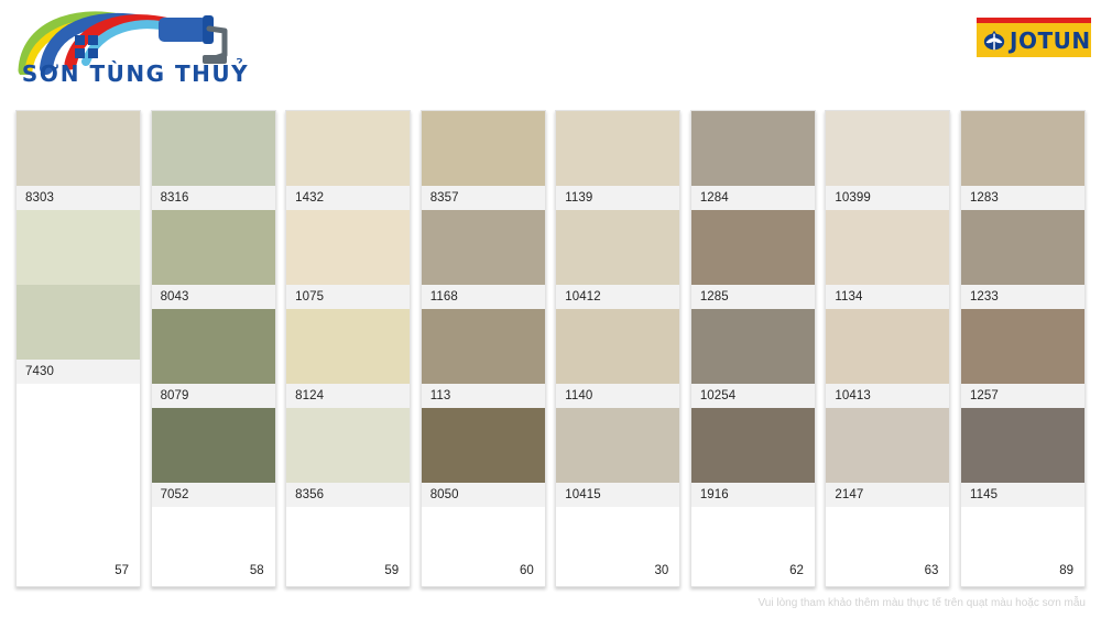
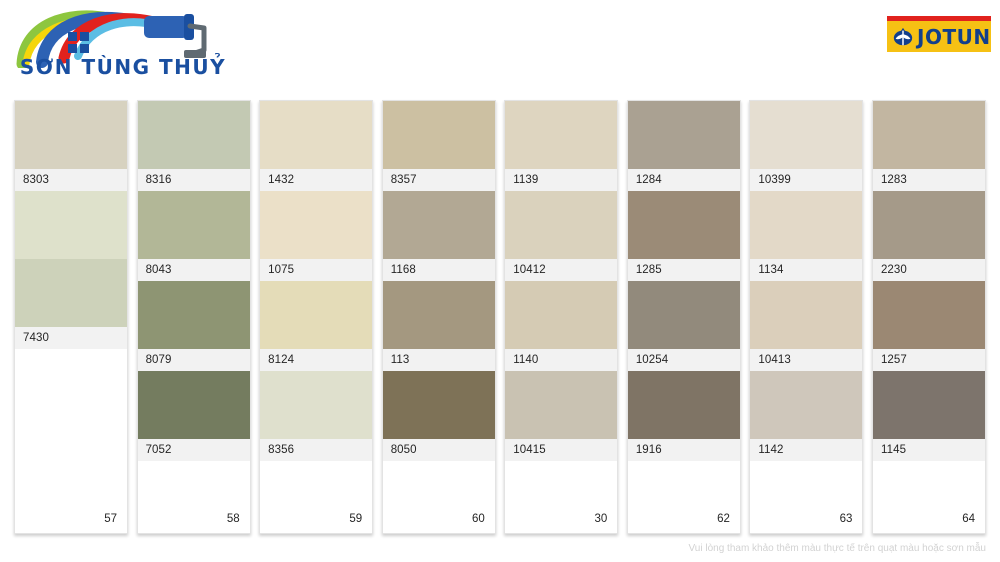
  SƠN TÙNG THUỶ
  JOTUN
  8303
  7430
  57
  8316
  8043
  8079
  7052
  58
  1432
  1075
  8124
  8356
  59
  8357
  1168
  113
  8050
  60
  1139
  10412
  1140
  10415
  30
  1284
  1285
  10254
  1916
  62
  10399
  1134
  10413
- 2147
+ 1142
  63
  1283
- 1233
+ 2230
  1257
  1145
- 89
+ 64
  Vui lòng tham khảo thêm màu thực tế trên quạt màu hoặc sơn mẫu
